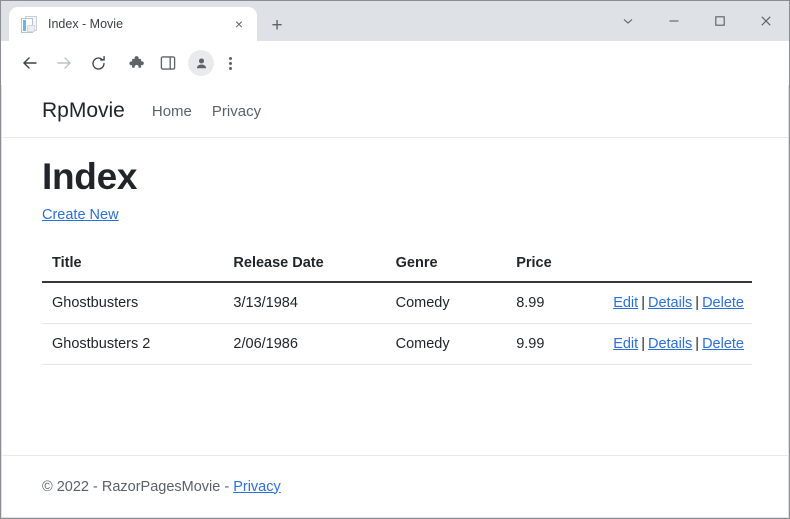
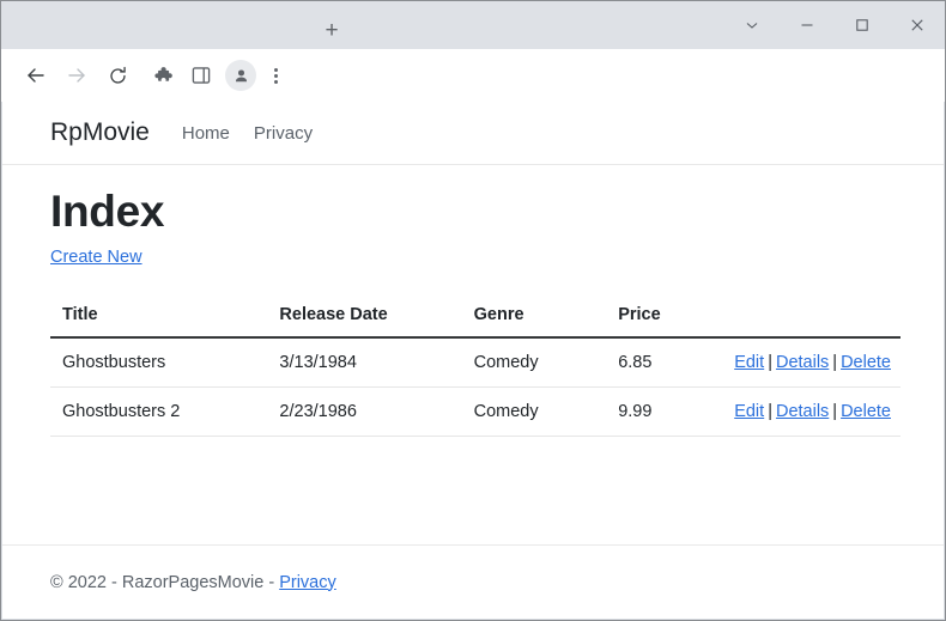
- Index - Movie
- ×
  +
  RpMovie
  Home
  Privacy
  Index
  Create New
  Title	Release Date	Genre	Price
- Ghostbusters	3/13/1984	Comedy	8.99	Edit | Details | Delete
+ Ghostbusters	3/13/1984	Comedy	6.85	Edit | Details | Delete
- Ghostbusters 2	2/06/1986	Comedy	9.99	Edit | Details | Delete
+ Ghostbusters 2	2/23/1986	Comedy	9.99	Edit | Details | Delete
  © 2022 - RazorPagesMovie -
  Privacy
